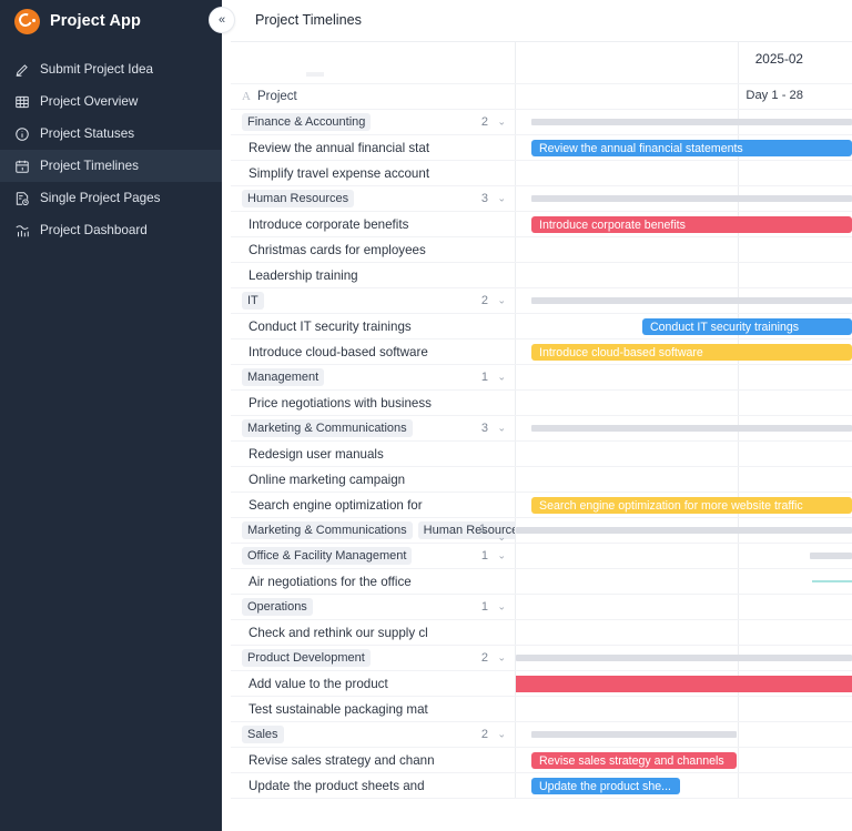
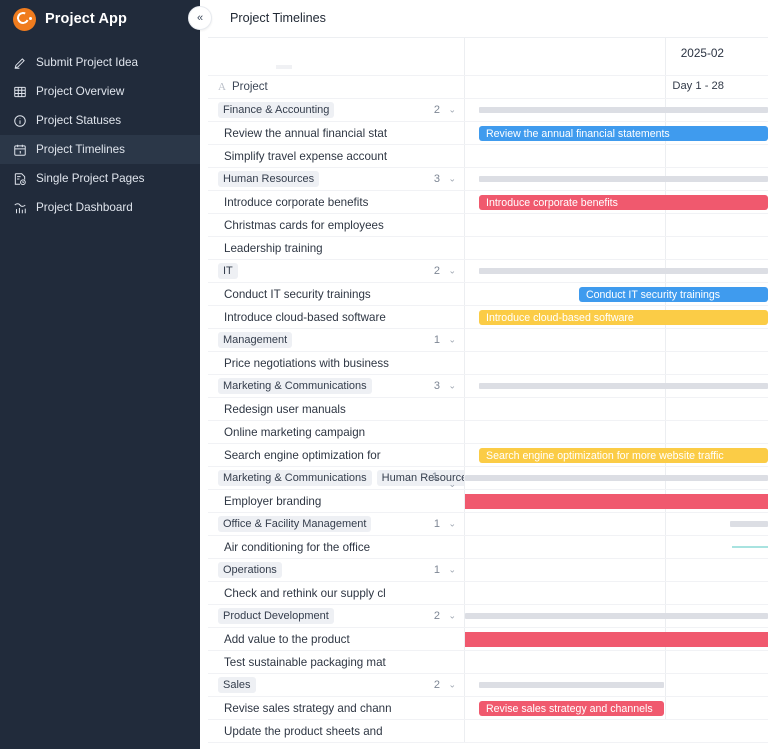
  Project App
  Submit Project Idea
  Project Overview
  Project Statuses
  Project Timelines
  Single Project Pages
  Project Dashboard
  «
  Project Timelines
  2025-02
  A
  Project
  Day 1 - 28
  Finance & Accounting
  2
  ⌄
  Review the annual financial stat
  Review the annual financial statements
  Simplify travel expense account
  Human Resources
  3
  ⌄
  Introduce corporate benefits
  Introduce corporate benefits
  Christmas cards for employees
  Leadership training
  IT
  2
  ⌄
  Conduct IT security trainings
  Conduct IT security trainings
  Introduce cloud-based software
  Introduce cloud-based software
  Management
  1
  ⌄
  Price negotiations with business
  Marketing & Communications
  3
  ⌄
  Redesign user manuals
  Online marketing campaign
  Search engine optimization for
  Search engine optimization for more website traffic
  Marketing & Communications
  Human Resourc
  1
  ⌄
+ Employer branding
  Office & Facility Management
  1
  ⌄
- Air negotiations for the office
+ Air conditioning for the office
  Operations
  1
  ⌄
  Check and rethink our supply cl
  Product Development
  2
  ⌄
  Add value to the product
  Test sustainable packaging mat
  Sales
  2
  ⌄
  Revise sales strategy and chann
  Revise sales strategy and channels
  Update the product sheets and
- Update the product she...
